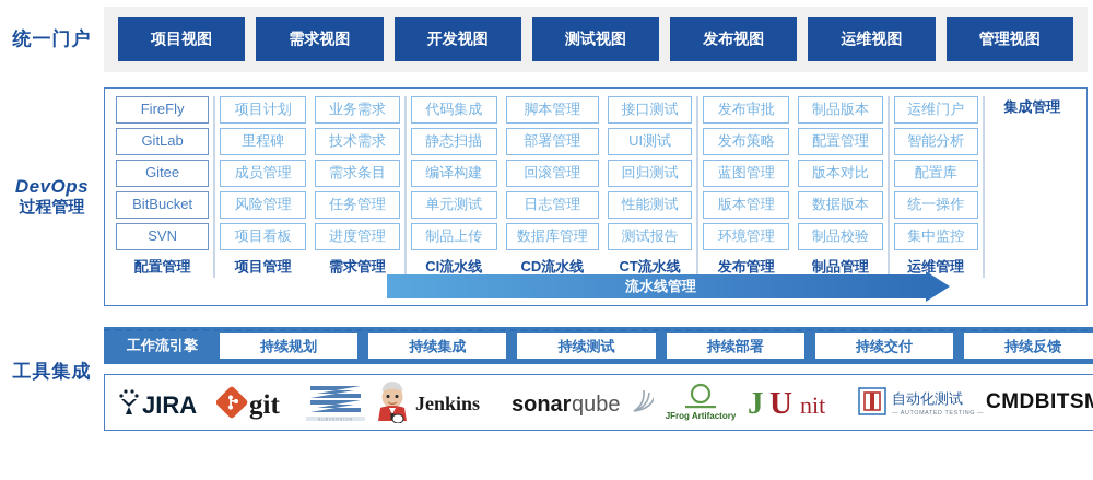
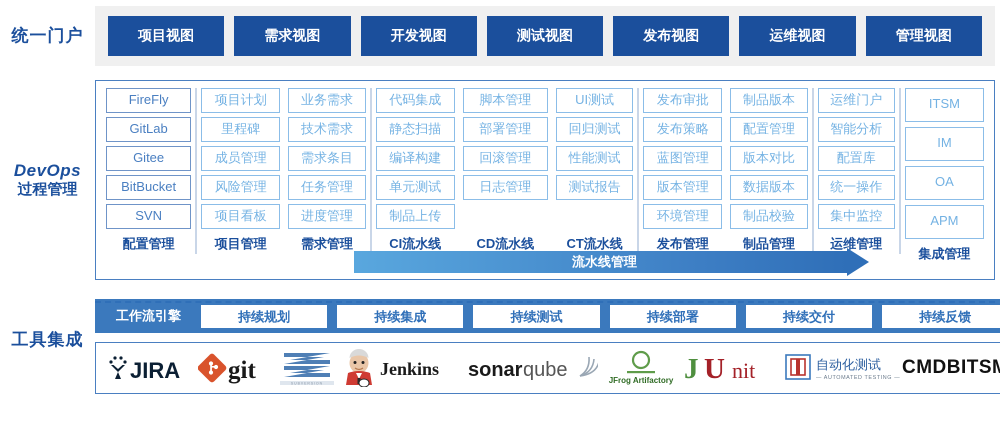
  统一门户
  项目视图
  需求视图
  开发视图
  测试视图
  发布视图
  运维视图
  管理视图
  DevOps
  过程管理
  FireFly
  GitLab
  Gitee
  BitBucket
  SVN
  配置管理
  项目计划
  里程碑
  成员管理
  风险管理
  项目看板
  项目管理
  业务需求
  技术需求
  需求条目
  任务管理
  进度管理
  需求管理
  代码集成
  静态扫描
  编译构建
  单元测试
  制品上传
  CI流水线
  脚本管理
  部署管理
  回滚管理
  日志管理
- 数据库管理
  CD流水线
- 接口测试
  UI测试
  回归测试
  性能测试
  测试报告
  CT流水线
  发布审批
  发布策略
  蓝图管理
  版本管理
  环境管理
  发布管理
  制品版本
  配置管理
  版本对比
  数据版本
  制品校验
  制品管理
  运维门户
  智能分析
  配置库
  统一操作
  集中监控
  运维管理
+ ITSM
+ IM
+ OA
+ APM
  集成管理
  流水线管理
  工具集成
  工作流引擎
  持续规划
  持续集成
  持续测试
  持续部署
  持续交付
  持续反馈
  JIRA
  git
  Jenkins
  sonar
  qube
  JFrog Artifactory
  J
  U
  nit
  自动化测试
  CMDB
  ITS
